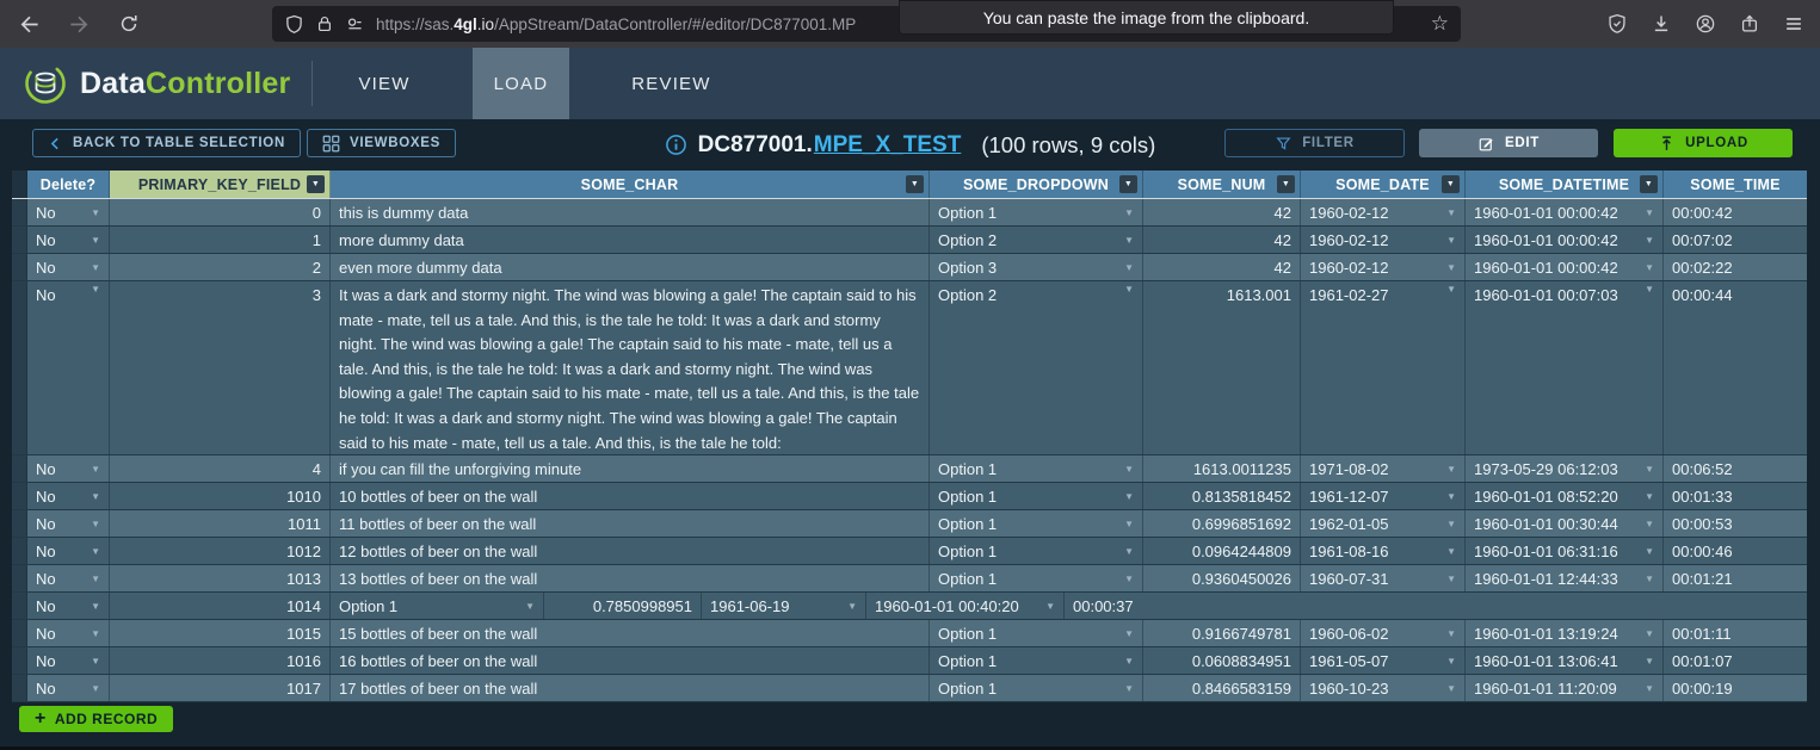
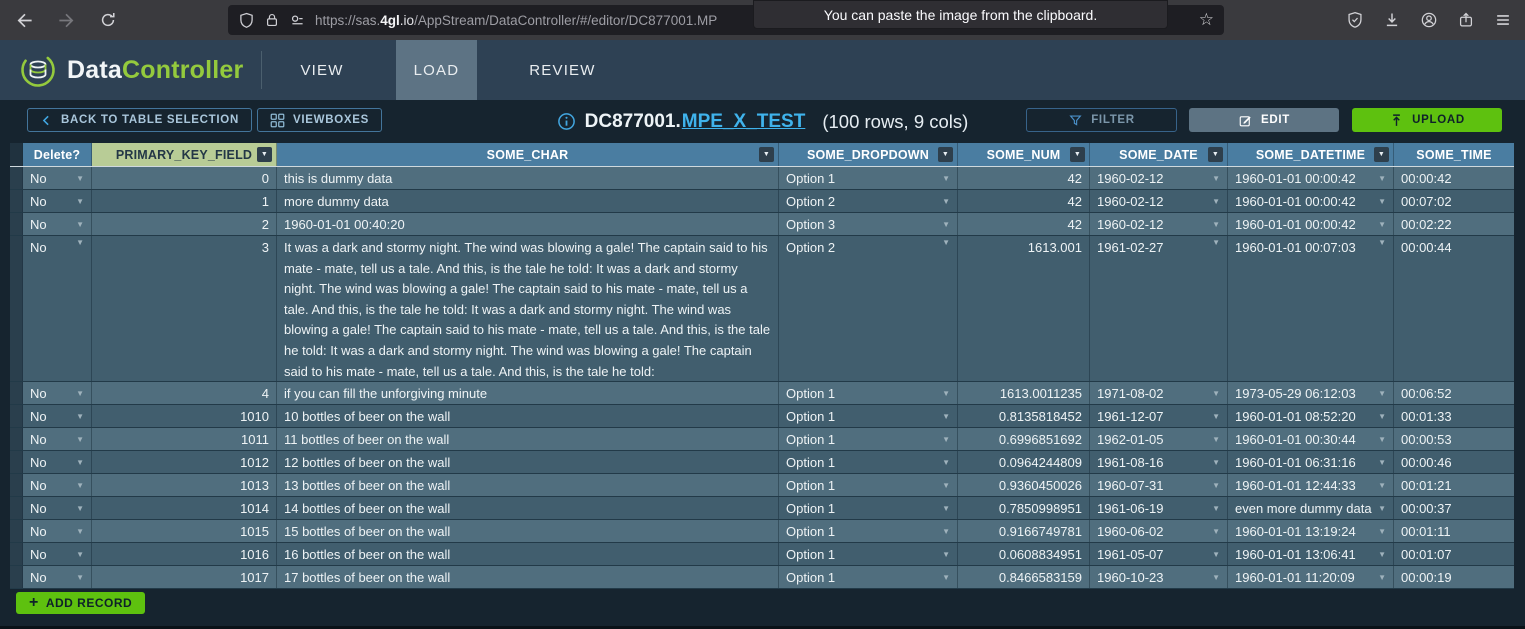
  https://sas.4gl.io/AppStream/DataController/#/editor/DC877001.MP
  ☆
  You can paste the image from the clipboard.
  DataController
  VIEW
  LOAD
  REVIEW
  DC877001.
  MPE_X_TEST
  (100 rows, 9 cols)
  BACK TO TABLE SELECTION
  VIEWBOXES
  FILTER
  EDIT
  UPLOAD
  Delete?
  PRIMARY_KEY_FIELD
  SOME_CHAR
  SOME_DROPDOWN
  SOME_NUM
  SOME_DATE
  SOME_DATETIME
  SOME_TIME
  No
  ▼
  0
  this is dummy data
  Option 1
  ▼
  42
  1960-02-12
  ▼
  1960-01-01 00:00:42
  ▼
  00:00:42
  No
  ▼
  1
  more dummy data
  Option 2
  ▼
  42
  1960-02-12
  ▼
  1960-01-01 00:00:42
  ▼
  00:07:02
  No
  ▼
  2
- even more dummy data
+ 1960-01-01 00:40:20
  Option 3
  ▼
  42
  1960-02-12
  ▼
  1960-01-01 00:00:42
  ▼
  00:02:22
  No
  ▼
  3
  It was a dark and stormy night. The wind was blowing a gale! The captain said to his mate - mate, tell us a tale. And this, is the tale he told: It was a dark and stormy night. The wind was blowing a gale! The captain said to his mate - mate, tell us a tale. And this, is the tale he told: It was a dark and stormy night. The wind was blowing a gale! The captain said to his mate - mate, tell us a tale. And this, is the tale he told: It was a dark and stormy night. The wind was blowing a gale! The captain said to his mate - mate, tell us a tale. And this, is the tale he told:
  Option 2
  ▼
  1613.001
  1961-02-27
  ▼
  1960-01-01 00:07:03
  ▼
  00:00:44
  No
  ▼
  4
  if you can fill the unforgiving minute
  Option 1
  ▼
  1613.0011235
  1971-08-02
  ▼
  1973-05-29 06:12:03
  ▼
  00:06:52
  No
  ▼
  1010
  10 bottles of beer on the wall
  Option 1
  ▼
  0.8135818452
  1961-12-07
  ▼
  1960-01-01 08:52:20
  ▼
  00:01:33
  No
  ▼
  1011
  11 bottles of beer on the wall
  Option 1
  ▼
  0.6996851692
  1962-01-05
  ▼
  1960-01-01 00:30:44
  ▼
  00:00:53
  No
  ▼
  1012
  12 bottles of beer on the wall
  Option 1
  ▼
  0.0964244809
  1961-08-16
  ▼
  1960-01-01 06:31:16
  ▼
  00:00:46
  No
  ▼
  1013
  13 bottles of beer on the wall
  Option 1
  ▼
  0.9360450026
  1960-07-31
  ▼
  1960-01-01 12:44:33
  ▼
  00:01:21
  No
  ▼
  1014
+ 14 bottles of beer on the wall
  Option 1
  ▼
  0.7850998951
  1961-06-19
  ▼
- 1960-01-01 00:40:20
+ even more dummy data
  ▼
  00:00:37
  No
  ▼
  1015
  15 bottles of beer on the wall
  Option 1
  ▼
  0.9166749781
  1960-06-02
  ▼
  1960-01-01 13:19:24
  ▼
  00:01:11
  No
  ▼
  1016
  16 bottles of beer on the wall
  Option 1
  ▼
  0.0608834951
  1961-05-07
  ▼
  1960-01-01 13:06:41
  ▼
  00:01:07
  No
  ▼
  1017
  17 bottles of beer on the wall
  Option 1
  ▼
  0.8466583159
  1960-10-23
  ▼
  1960-01-01 11:20:09
  ▼
  00:00:19
  +
  ADD RECORD
